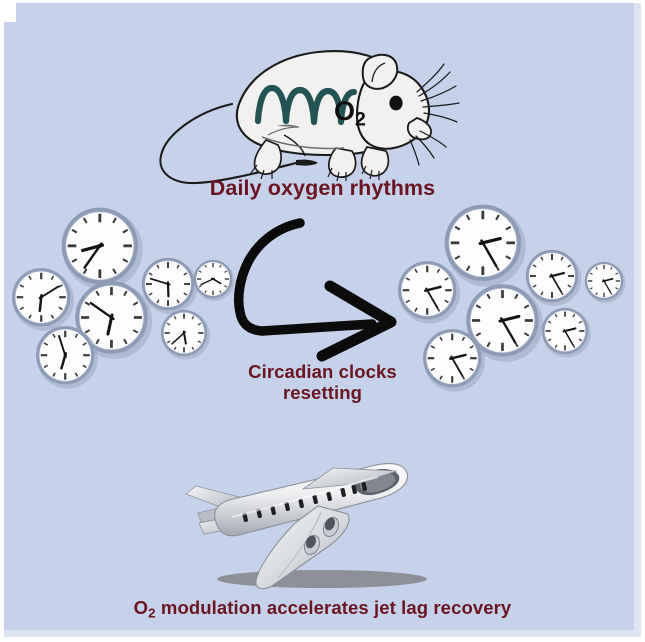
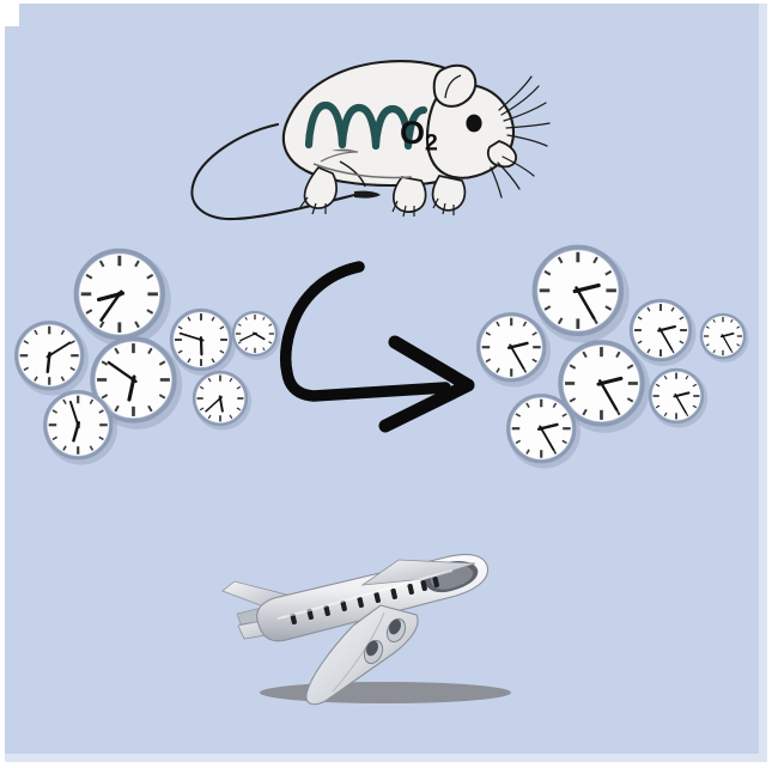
  O2
- Daily oxygen rhythms
- Circadian clocks
- resetting
- O2 modulation accelerates jet lag recovery
